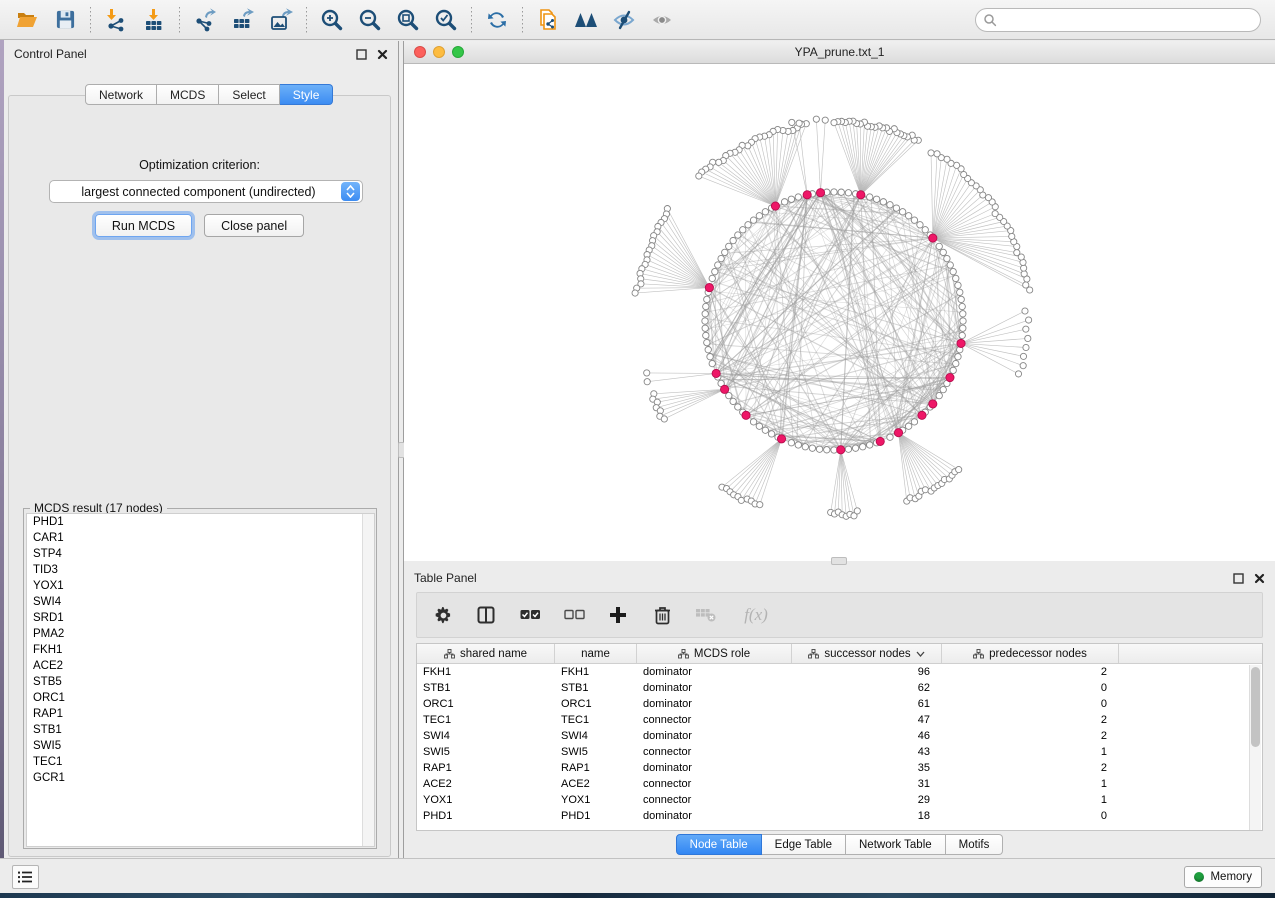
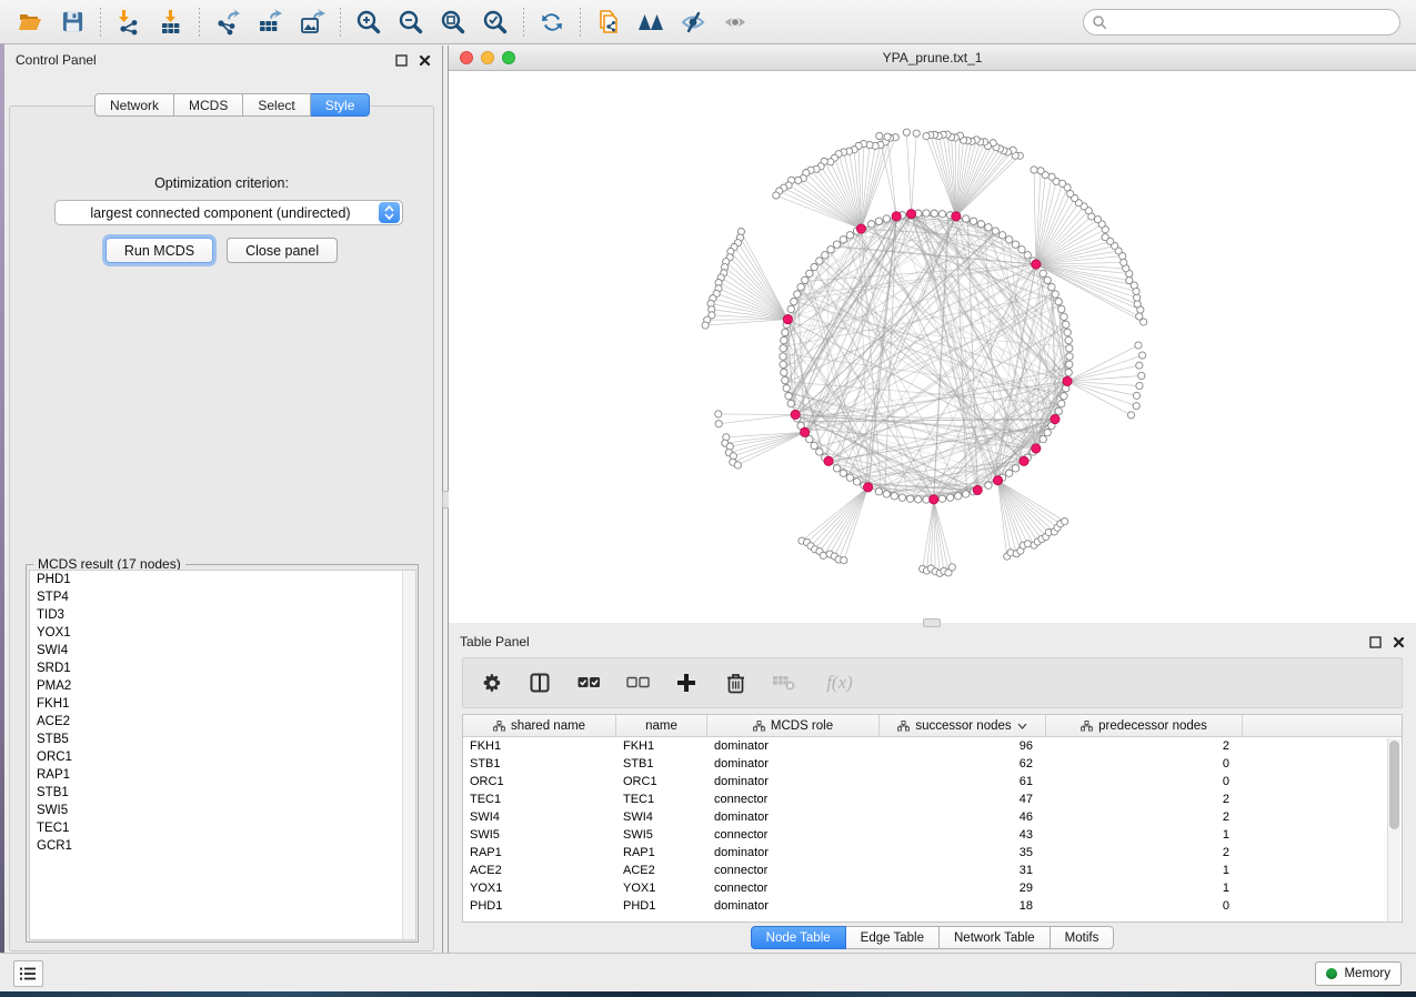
  Control Panel
  Network
  MCDS
  Select
  Style
  Optimization criterion:
  largest connected component (undirected)
  Run MCDS
  Close panel
  MCDS result (17 nodes)
  PHD1
- CAR1
  STP4
  TID3
  YOX1
  SWI4
  SRD1
  PMA2
  FKH1
  ACE2
  STB5
  ORC1
  RAP1
  STB1
  SWI5
  TEC1
  GCR1
  YPA_prune.txt_1
  Table Panel
  f(x)
  shared name
  name
  MCDS role
  successor nodes
  predecessor nodes
  FKH1
  FKH1
  dominator
  96
  2
  STB1
  STB1
  dominator
  62
  0
  ORC1
  ORC1
  dominator
  61
  0
  TEC1
  TEC1
  connector
  47
  2
  SWI4
  SWI4
  dominator
  46
  2
  SWI5
  SWI5
  connector
  43
  1
  RAP1
  RAP1
  dominator
  35
  2
  ACE2
  ACE2
  connector
  31
  1
  YOX1
  YOX1
  connector
  29
  1
  PHD1
  PHD1
  dominator
  18
  0
  Node Table
  Edge Table
  Network Table
  Motifs
  Memory
